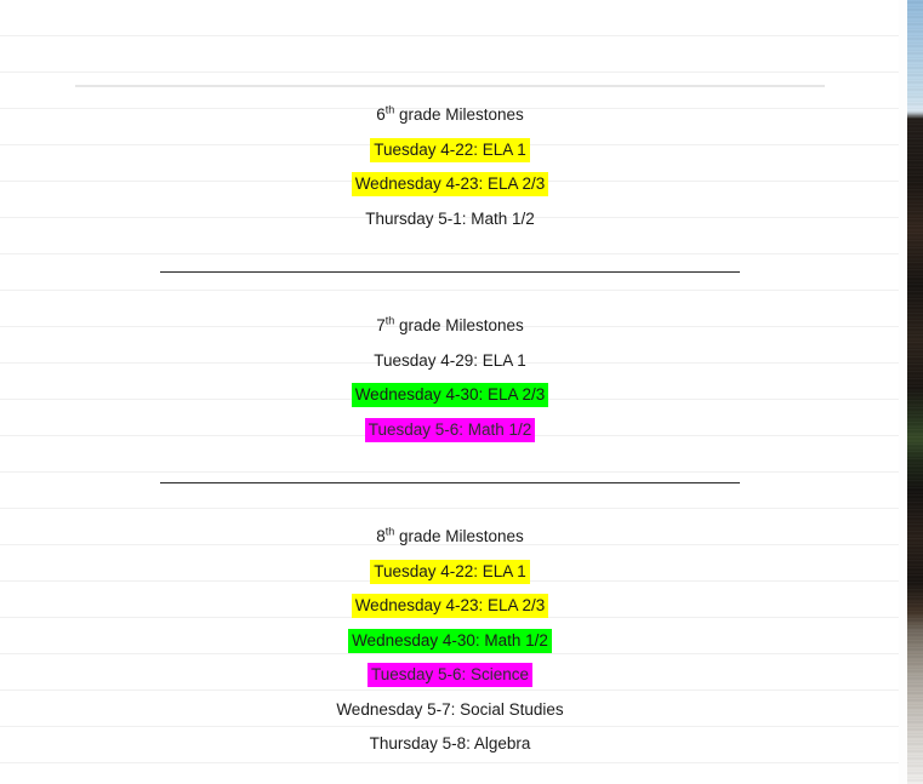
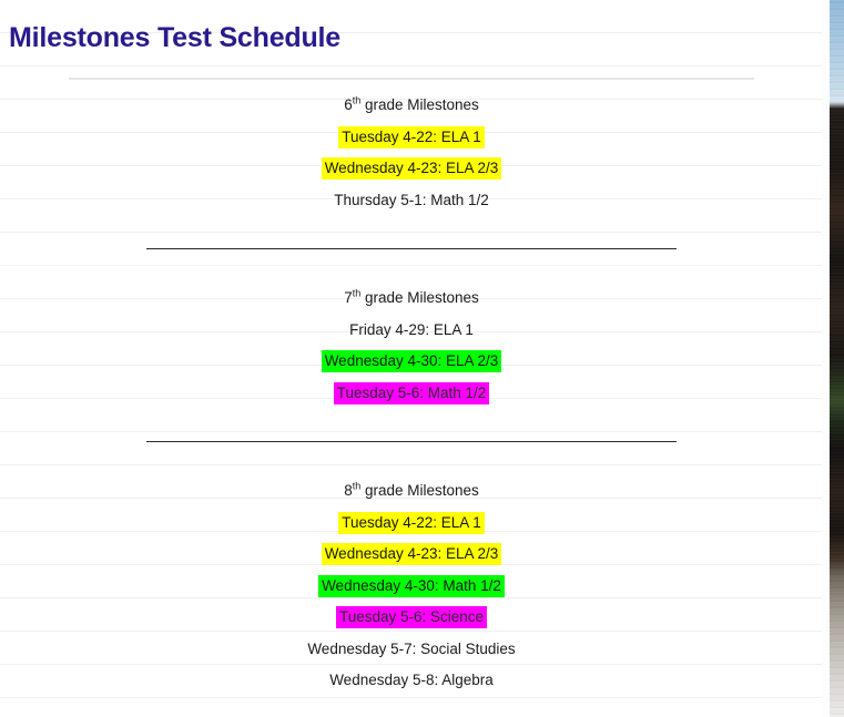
+ Milestones Test Schedule
  6th grade Milestones
  Tuesday 4-22: ELA 1
  Wednesday 4-23: ELA 2/3
  Thursday 5-1: Math 1/2
  7th grade Milestones
- Tuesday 4-29: ELA 1
+ Friday 4-29: ELA 1
  Wednesday 4-30: ELA 2/3
  Tuesday 5-6: Math 1/2
  8th grade Milestones
  Tuesday 4-22: ELA 1
  Wednesday 4-23: ELA 2/3
  Wednesday 4-30: Math 1/2
  Tuesday 5-6: Science
  Wednesday 5-7: Social Studies
- Thursday 5-8: Algebra
+ Wednesday 5-8: Algebra
